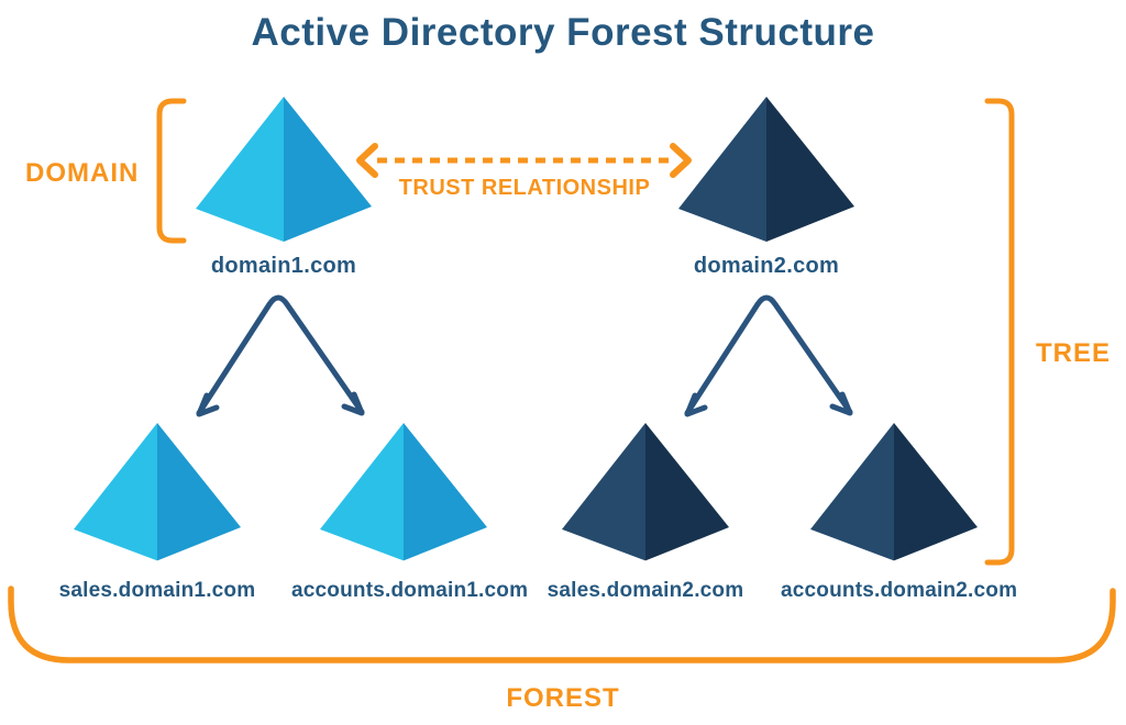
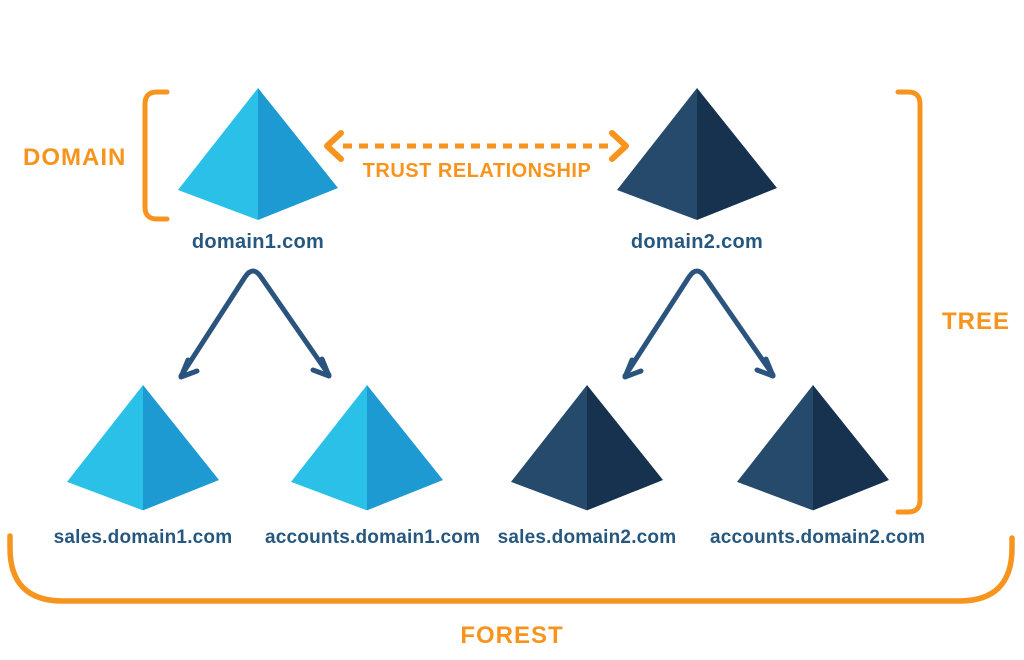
- Active Directory Forest Structure
  DOMAIN
  TRUST RELATIONSHIP
  TREE
  FOREST
  domain1.com
  domain2.com
  sales.domain1.com
  accounts.domain1.com
  sales.domain2.com
  accounts.domain2.com
